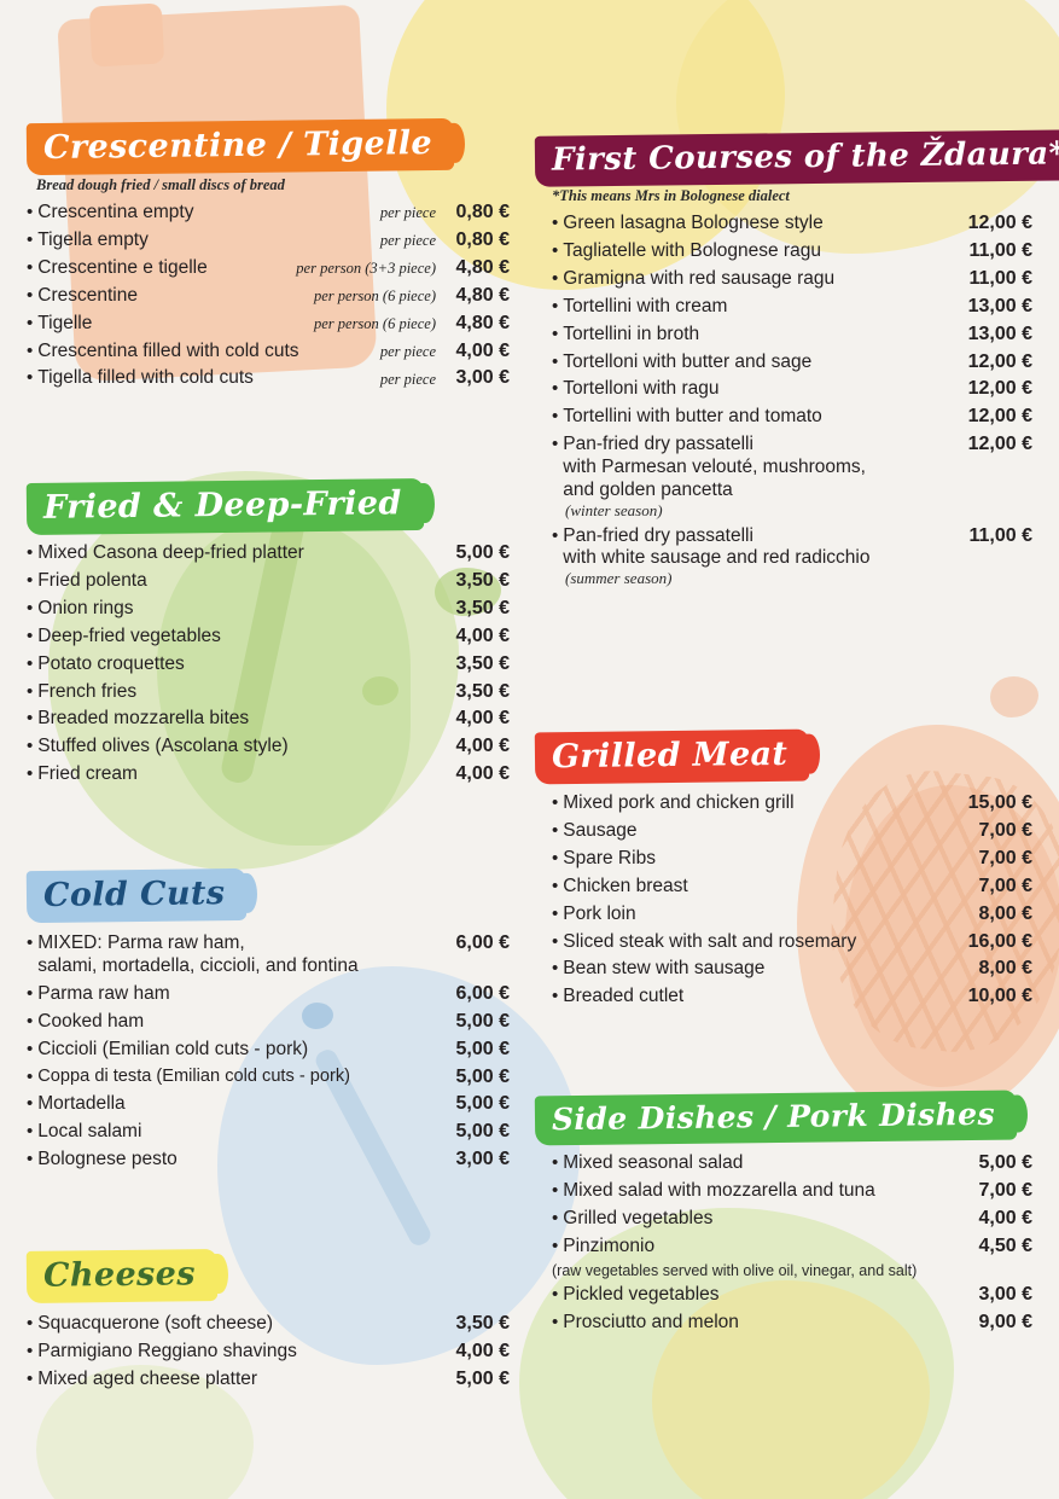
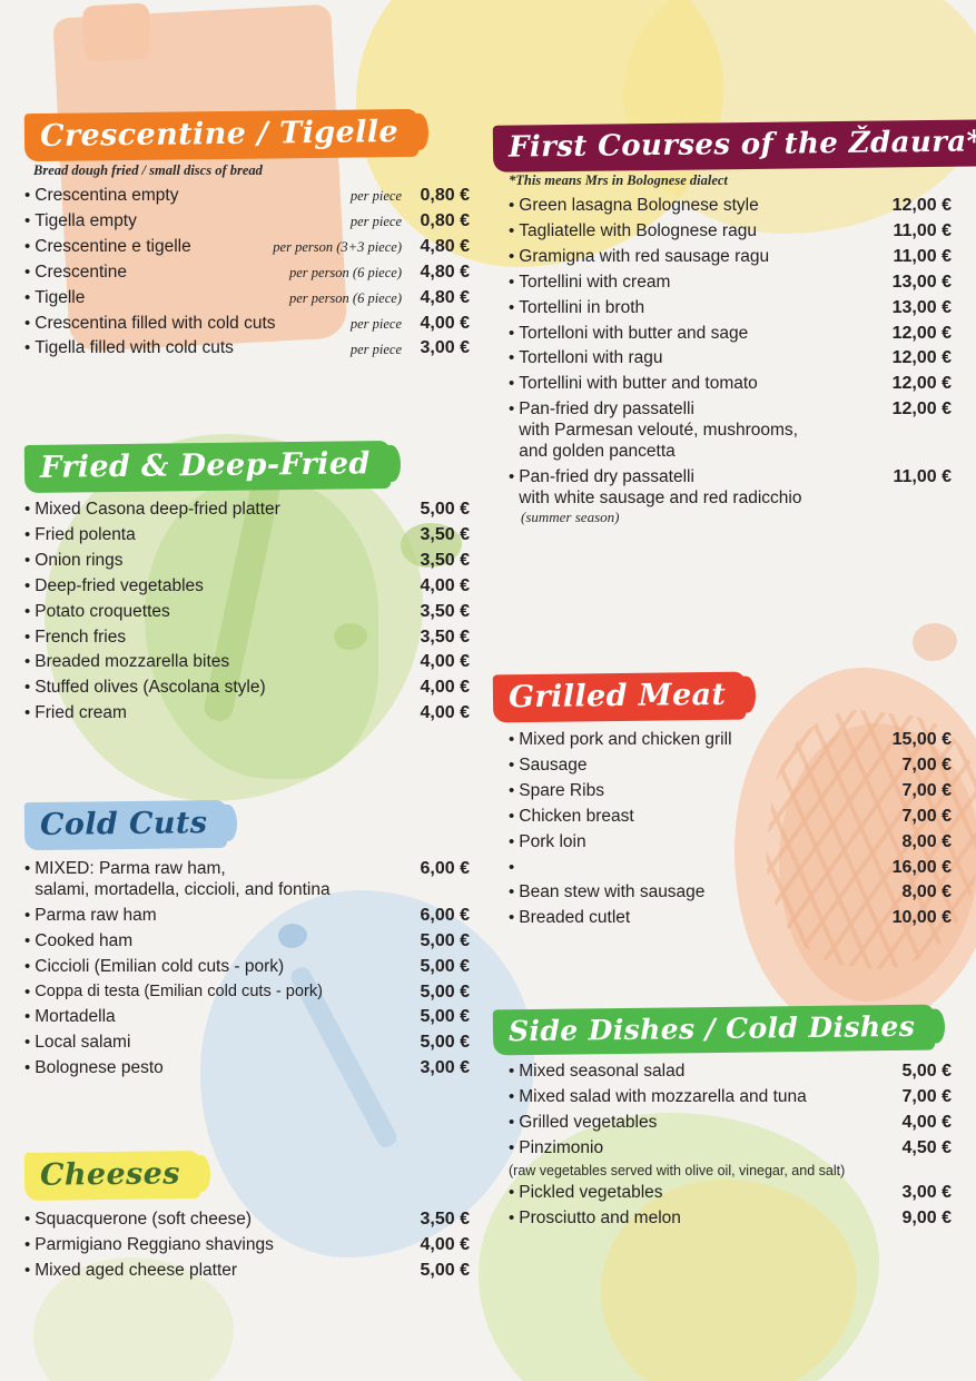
  Crescentine / Tigelle
  Bread dough fried / small discs of bread
  •
  Crescentina empty
  per piece
  0,80 €
  •
  Tigella empty
  per piece
  0,80 €
  •
  Crescentine e tigelle
  per person (3+3 piece)
  4,80 €
  •
  Crescentine
  per person (6 piece)
  4,80 €
  •
  Tigelle
  per person (6 piece)
  4,80 €
  •
  Crescentina filled with cold cuts
  per piece
  4,00 €
  •
  Tigella filled with cold cuts
  per piece
  3,00 €
  Fried & Deep-Fried
  •
  Mixed Casona deep-fried platter
  5,00 €
  •
  Fried polenta
  3,50 €
  •
  Onion rings
  3,50 €
  •
  Deep-fried vegetables
  4,00 €
  •
  Potato croquettes
  3,50 €
  •
  French fries
  3,50 €
  •
  Breaded mozzarella bites
  4,00 €
  •
  Stuffed olives (Ascolana style)
  4,00 €
  •
  Fried cream
  4,00 €
  Cold Cuts
  •
  MIXED: Parma raw ham,
  salami, mortadella, ciccioli, and fontina
  6,00 €
  •
  Parma raw ham
  6,00 €
  •
  Cooked ham
  5,00 €
  •
  Ciccioli (Emilian cold cuts - pork)
  5,00 €
  •
  Coppa di testa (Emilian cold cuts - pork)
  5,00 €
  •
  Mortadella
  5,00 €
  •
  Local salami
  5,00 €
  •
  Bolognese pesto
  3,00 €
  Cheeses
  •
  Squacquerone (soft cheese)
  3,50 €
  •
  Parmigiano Reggiano shavings
  4,00 €
  •
  Mixed aged cheese platter
  5,00 €
  First Courses of the Ždaura*
  *This means Mrs in Bolognese dialect
  •
  Green lasagna Bolognese style
  12,00 €
  •
  Tagliatelle with Bolognese ragu
  11,00 €
  •
  Gramigna with red sausage ragu
  11,00 €
  •
  Tortellini with cream
  13,00 €
  •
  Tortellini in broth
  13,00 €
  •
  Tortelloni with butter and sage
  12,00 €
  •
  Tortelloni with ragu
  12,00 €
  •
  Tortellini with butter and tomato
  12,00 €
  •
  Pan-fried dry passatelli
  with Parmesan velouté, mushrooms,
  and golden pancetta
  12,00 €
- (winter season)
  •
  Pan-fried dry passatelli
  with white sausage and red radicchio
  11,00 €
  (summer season)
  Grilled Meat
  •
  Mixed pork and chicken grill
  15,00 €
  •
  Sausage
  7,00 €
  •
  Spare Ribs
  7,00 €
  •
  Chicken breast
  7,00 €
  •
  Pork loin
  8,00 €
  •
- Sliced steak with salt and rosemary
  16,00 €
  •
  Bean stew with sausage
  8,00 €
  •
  Breaded cutlet
  10,00 €
- Side Dishes / Pork Dishes
+ Side Dishes / Cold Dishes
  •
  Mixed seasonal salad
  5,00 €
  •
  Mixed salad with mozzarella and tuna
  7,00 €
  •
  Grilled vegetables
  4,00 €
  •
  Pinzimonio
  4,50 €
  (raw vegetables served with olive oil, vinegar, and salt)
  •
  Pickled vegetables
  3,00 €
  •
  Prosciutto and melon
  9,00 €
